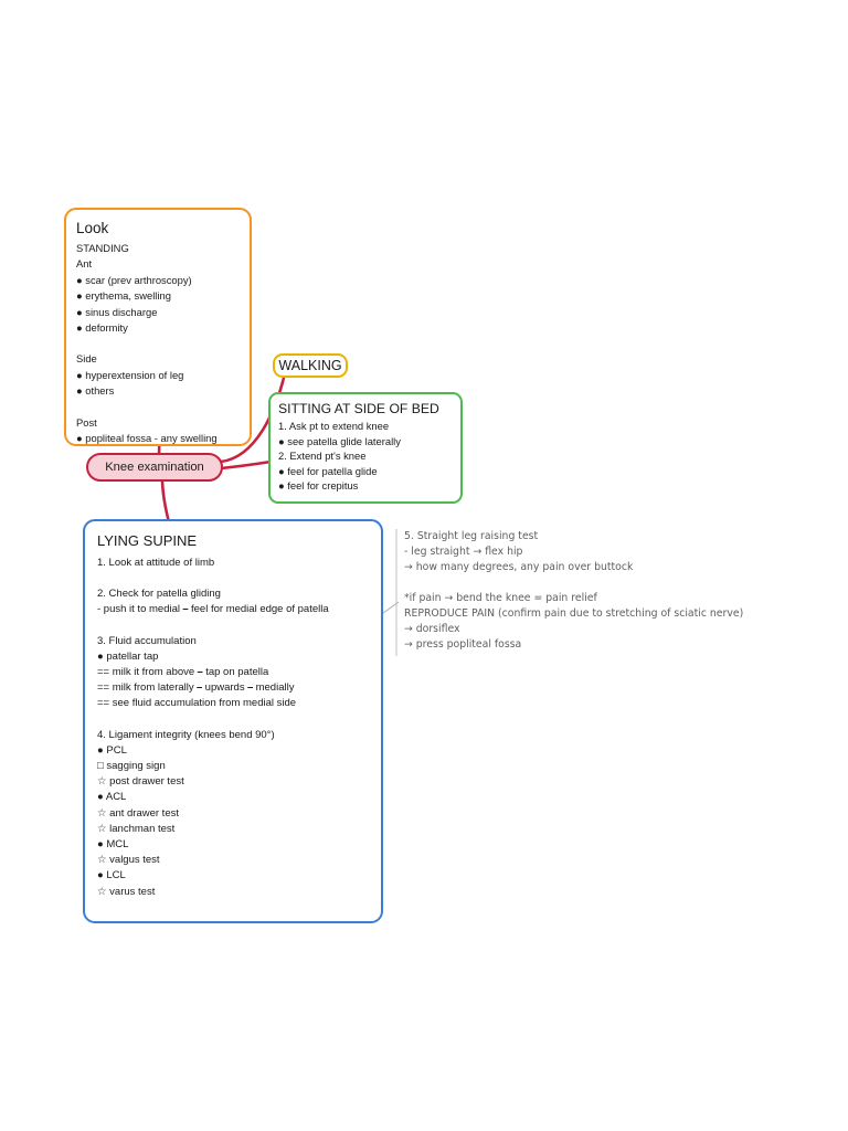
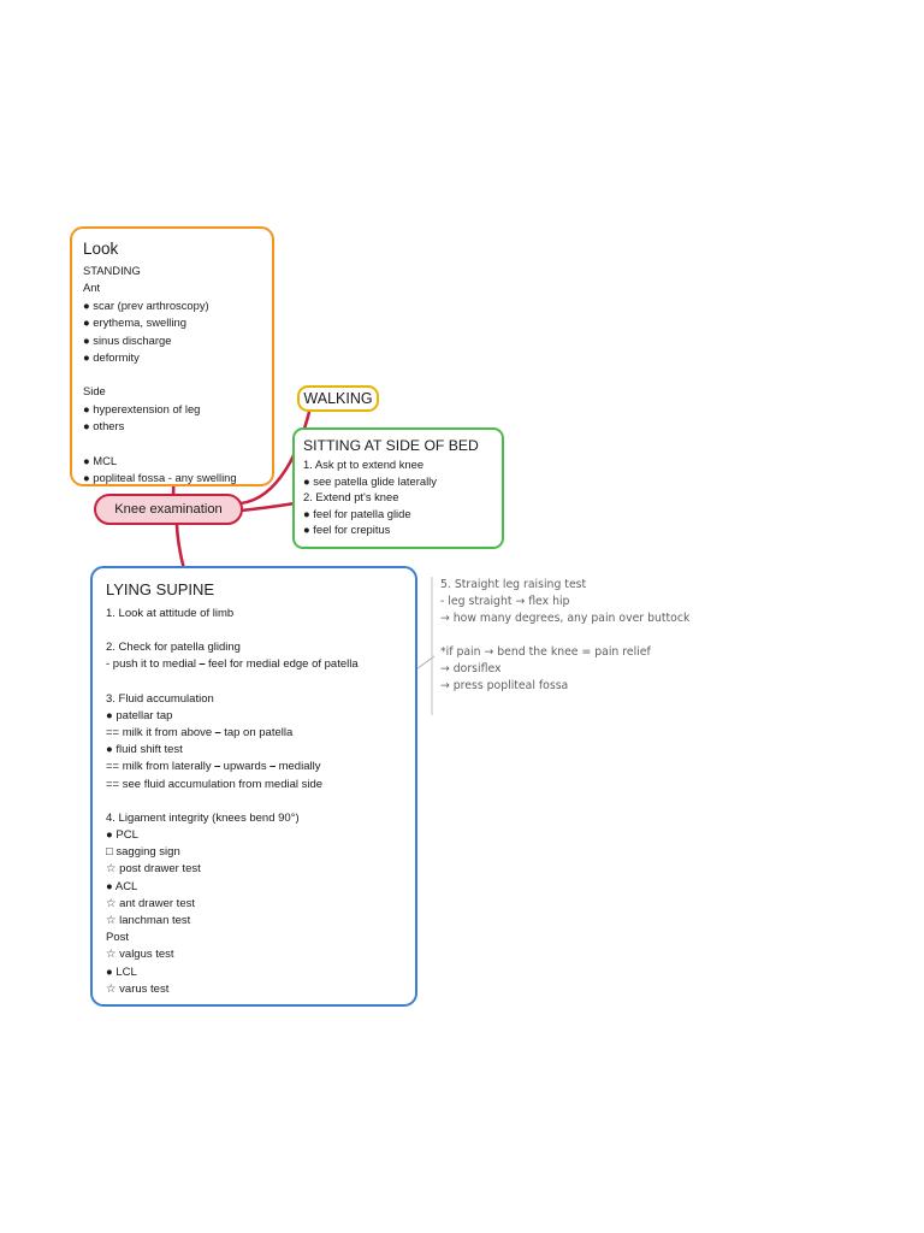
  Look
  STANDING
  Ant
  ● scar (prev arthroscopy)
  ● erythema, swelling
  ● sinus discharge
  ● deformity
  Side
  ● hyperextension of leg
  ● others
- Post
+ ● MCL
  ● popliteal fossa - any swelling
  WALKING
  SITTING AT SIDE OF BED
  1. Ask pt to extend knee
  ● see patella glide laterally
  2. Extend pt's knee
  ● feel for patella glide
  ● feel for crepitus
  LYING SUPINE
  1. Look at attitude of limb
  2. Check for patella gliding
  - push it to medial ⎯ feel for medial edge of patella
  3. Fluid accumulation
  ● patellar tap
  == milk it from above ⎯ tap on patella
+ ● fluid shift test
  == milk from laterally ⎯ upwards ⎯ medially
  == see fluid accumulation from medial side
  4. Ligament integrity (knees bend 90°)
  ● PCL
  □ sagging sign
  ☆ post drawer test
  ● ACL
  ☆ ant drawer test
  ☆ lanchman test
- ● MCL
+ Post
  ☆ valgus test
  ● LCL
  ☆ varus test
  Knee examination
  5. Straight leg raising test
  - leg straight → flex hip
  → how many degrees, any pain over buttock
  *if pain → bend the knee = pain relief
- REPRODUCE PAIN (confirm pain due to stretching of sciatic nerve)
  → dorsiflex
  → press popliteal fossa
